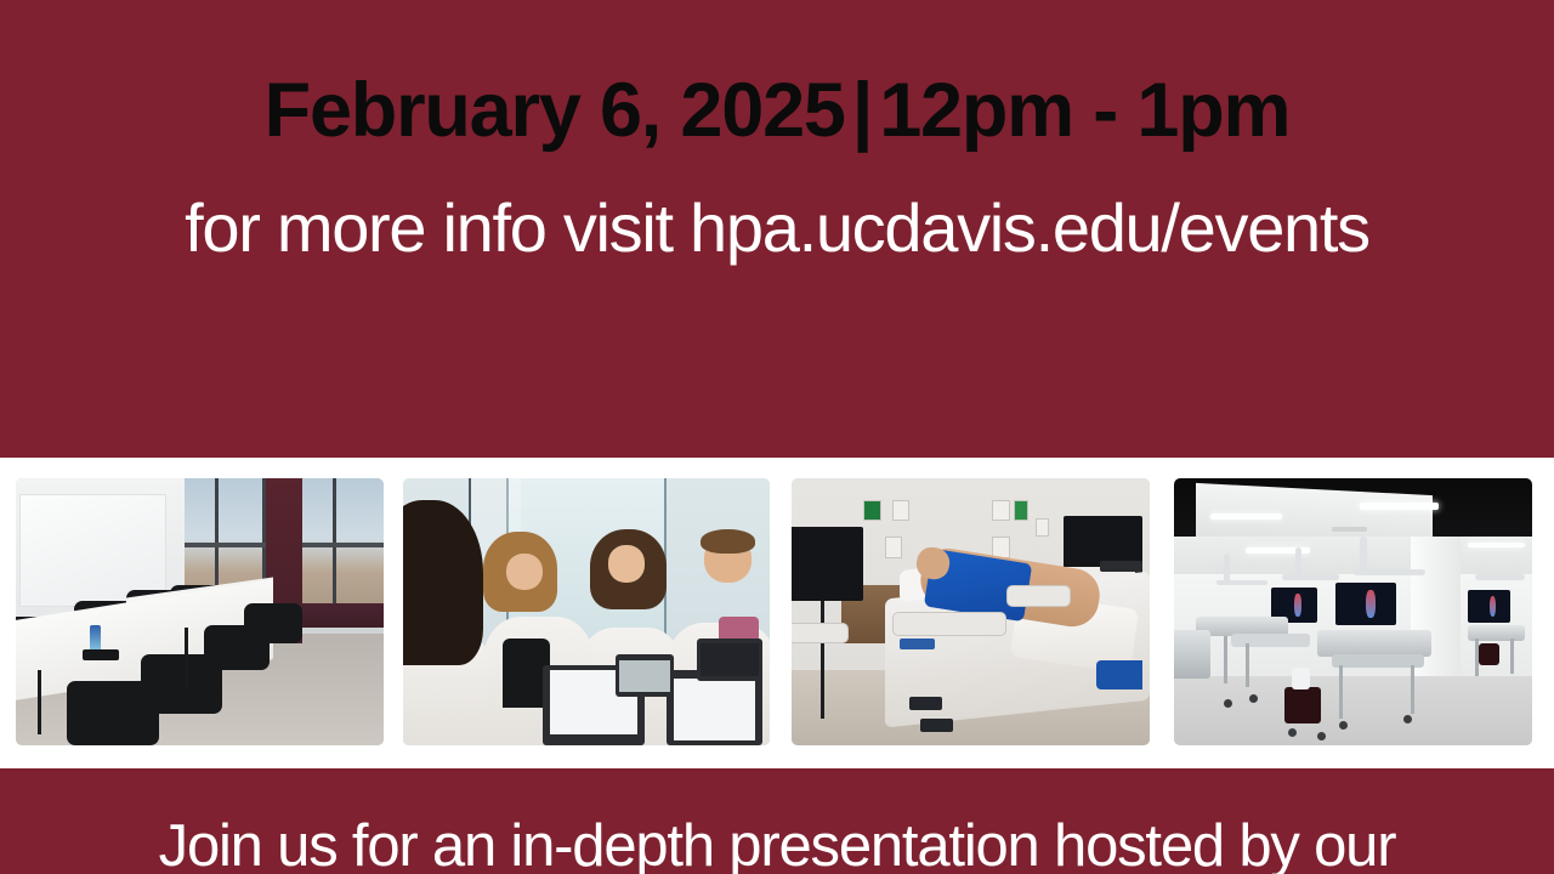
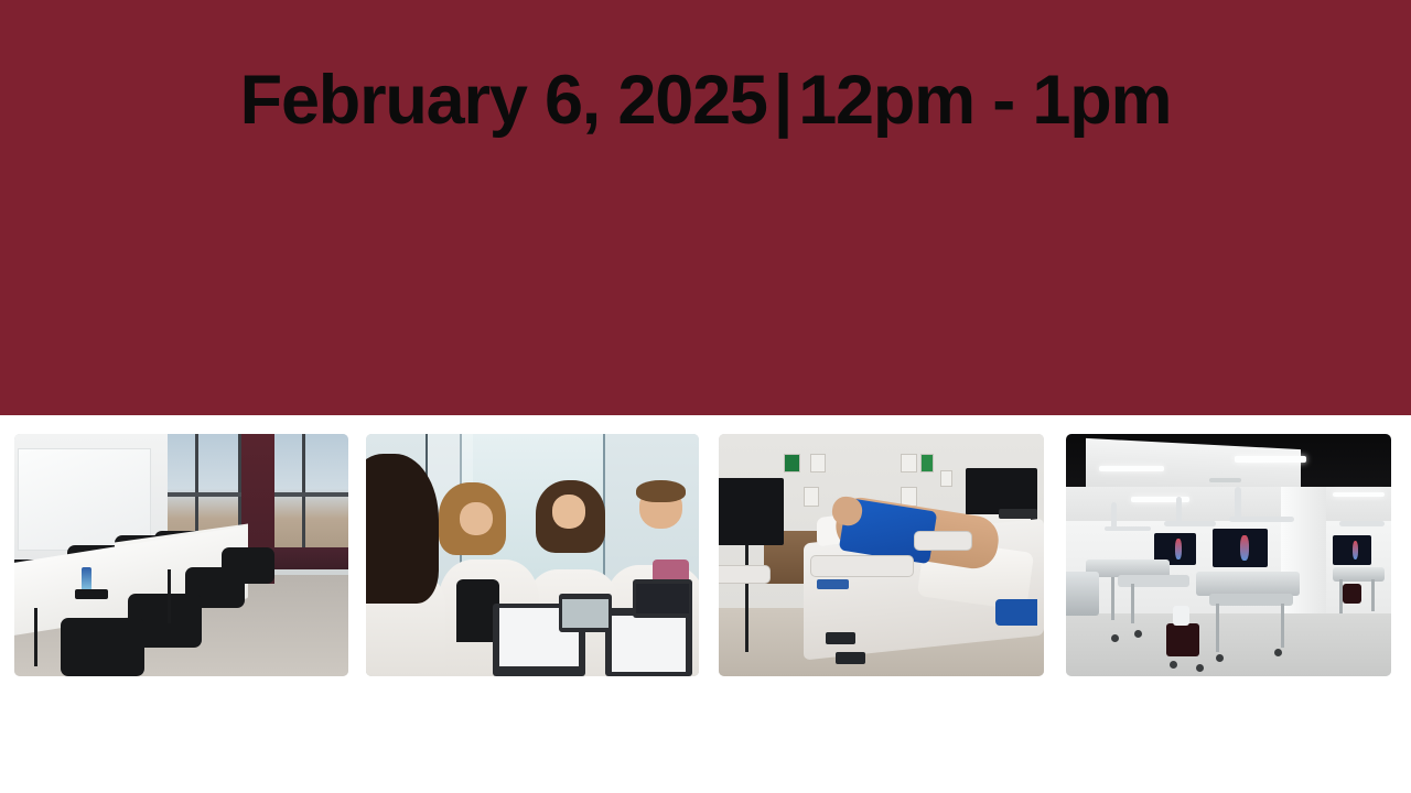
  February 6, 2025|12pm - 1pm
- for more info visit hpa.ucdavis.edu/events
- Join us for an in-depth presentation hosted by our
